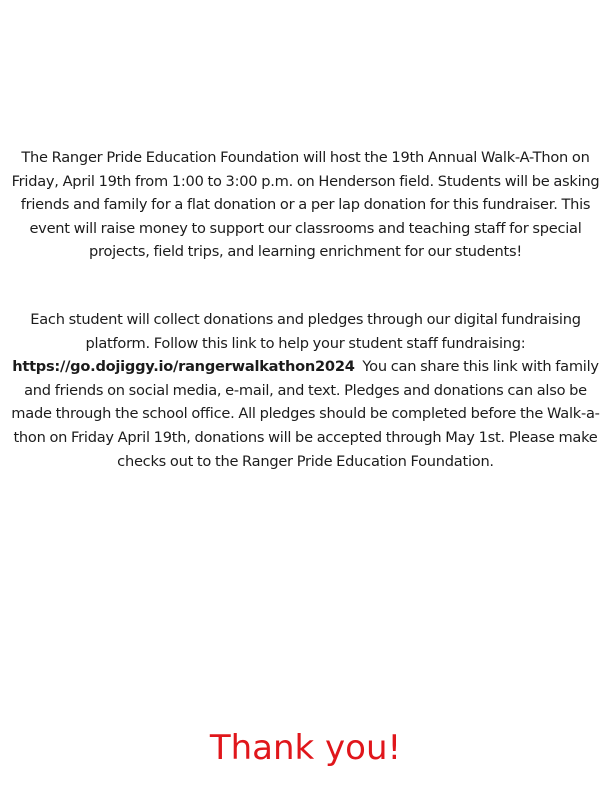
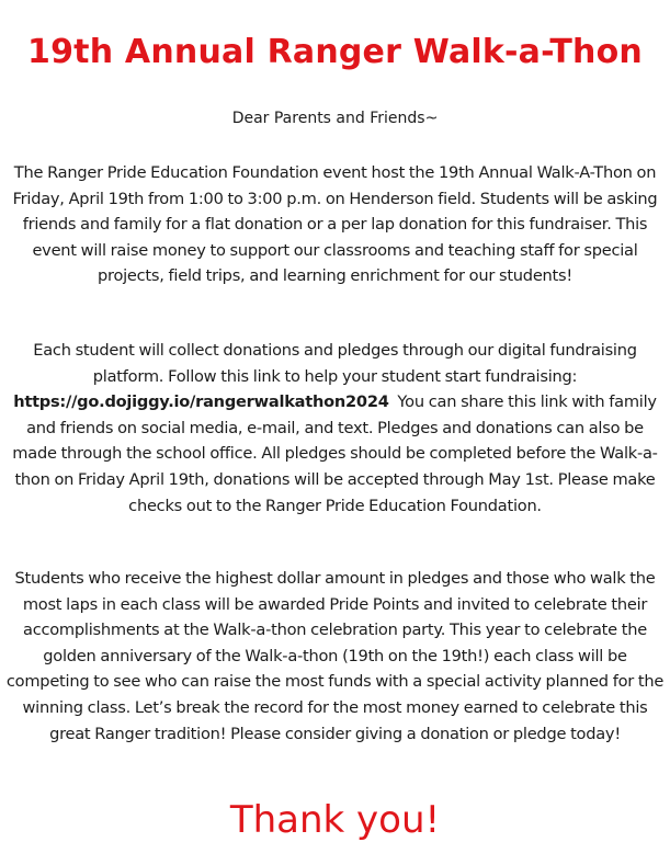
+ 19th Annual Ranger Walk-a-Thon
+ Dear Parents and Friends~
- The Ranger Pride Education Foundation will host the 19th Annual Walk-A-Thon on Friday, April 19th from 1:00 to 3:00 p.m. on Henderson field. Students will be asking friends and family for a flat donation or a per lap donation for this fundraiser. This event will raise money to support our classrooms and teaching staff for special projects, field trips, and learning enrichment for our students!
+ The Ranger Pride Education Foundation event host the 19th Annual Walk-A-Thon on Friday, April 19th from 1:00 to 3:00 p.m. on Henderson field. Students will be asking friends and family for a flat donation or a per lap donation for this fundraiser. This event will raise money to support our classrooms and teaching staff for special projects, field trips, and learning enrichment for our students!
- Each student will collect donations and pledges through our digital fundraising platform. Follow this link to help your student staff fundraising: https://go.dojiggy.io/rangerwalkathon2024 You can share this link with family and friends on social media, e-mail, and text. Pledges and donations can also be made through the school office. All pledges should be completed before the Walk-a-thon on Friday April 19th, donations will be accepted through May 1st. Please make checks out to the Ranger Pride Education Foundation.
+ Each student will collect donations and pledges through our digital fundraising platform. Follow this link to help your student start fundraising: https://go.dojiggy.io/rangerwalkathon2024 You can share this link with family and friends on social media, e-mail, and text. Pledges and donations can also be made through the school office. All pledges should be completed before the Walk-a-thon on Friday April 19th, donations will be accepted through May 1st. Please make checks out to the Ranger Pride Education Foundation.
+ Students who receive the highest dollar amount in pledges and those who walk the most laps in each class will be awarded Pride Points and invited to celebrate their accomplishments at the Walk-a-thon celebration party. This year to celebrate the golden anniversary of the Walk-a-thon (19th on the 19th!) each class will be competing to see who can raise the most funds with a special activity planned for the winning class. Let’s break the record for the most money earned to celebrate this great Ranger tradition! Please consider giving a donation or pledge today!
  Thank you!
